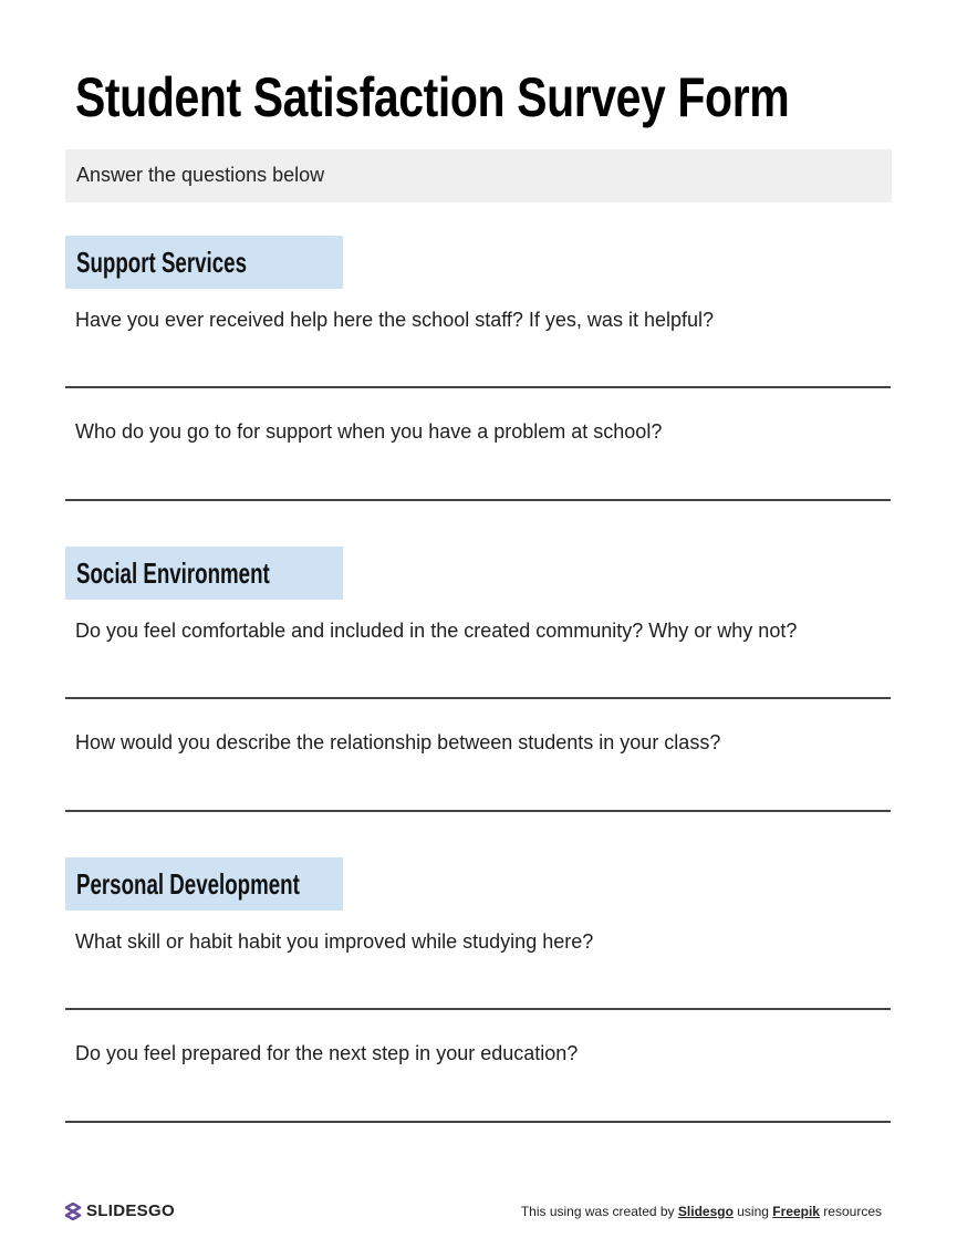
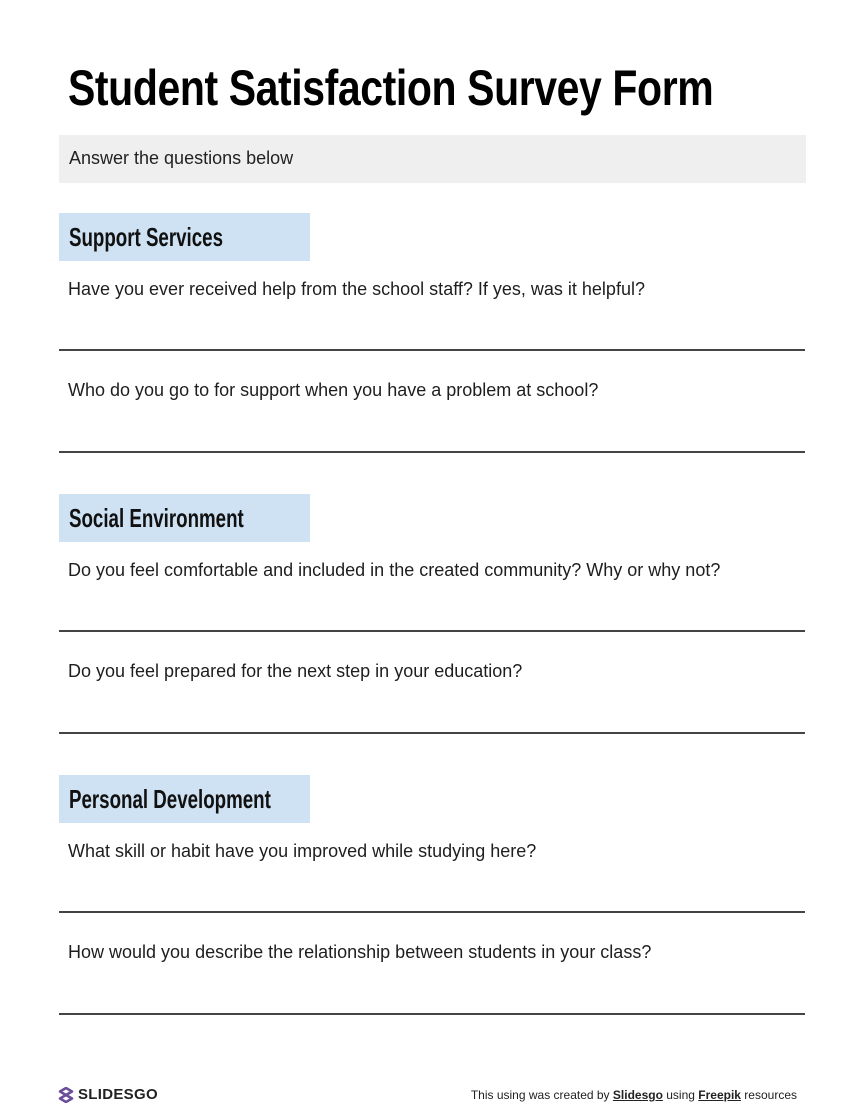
  Student Satisfaction Survey Form
  Answer the questions below
  Support Services
- Have you ever received help here the school staff? If yes, was it helpful?
+ Have you ever received help from the school staff? If yes, was it helpful?
  Who do you go to for support when you have a problem at school?
  Social Environment
  Do you feel comfortable and included in the created community? Why or why not?
- How would you describe the relationship between students in your class?
+ Do you feel prepared for the next step in your education?
  Personal Development
- What skill or habit habit you improved while studying here?
+ What skill or habit have you improved while studying here?
- Do you feel prepared for the next step in your education?
+ How would you describe the relationship between students in your class?
  SLIDESGO
  This using was created by Slidesgo using Freepik resources
